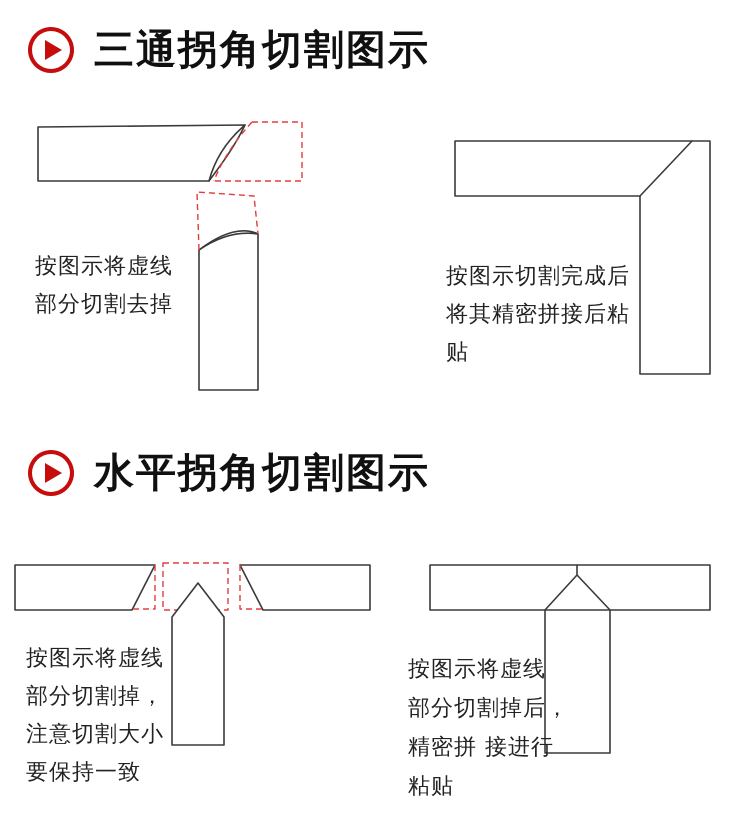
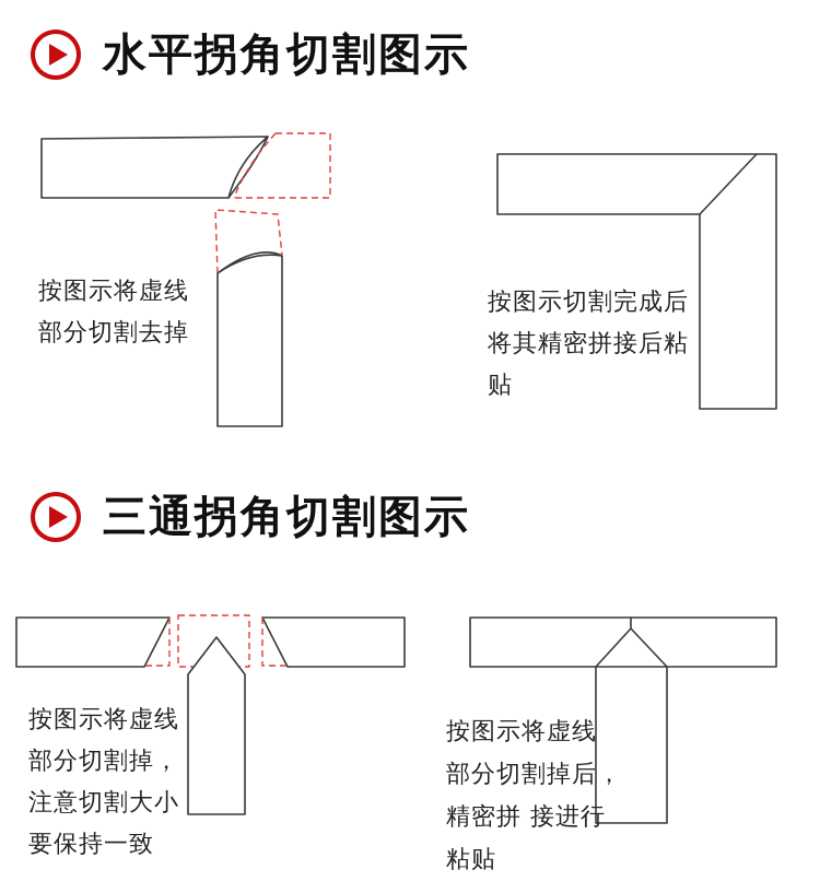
- 三通拐角切割图示
+ 水平拐角切割图示
  按图示将虚线
  部分切割去掉
  按图示切割完成后
  将其精密拼接后粘
  贴
- 水平拐角切割图示
+ 三通拐角切割图示
  按图示将虚线
  部分切割掉，
  注意切割大小
  要保持一致
  按图示将虚线
  部分切割掉后，
  精密拼 接进行
  粘贴
